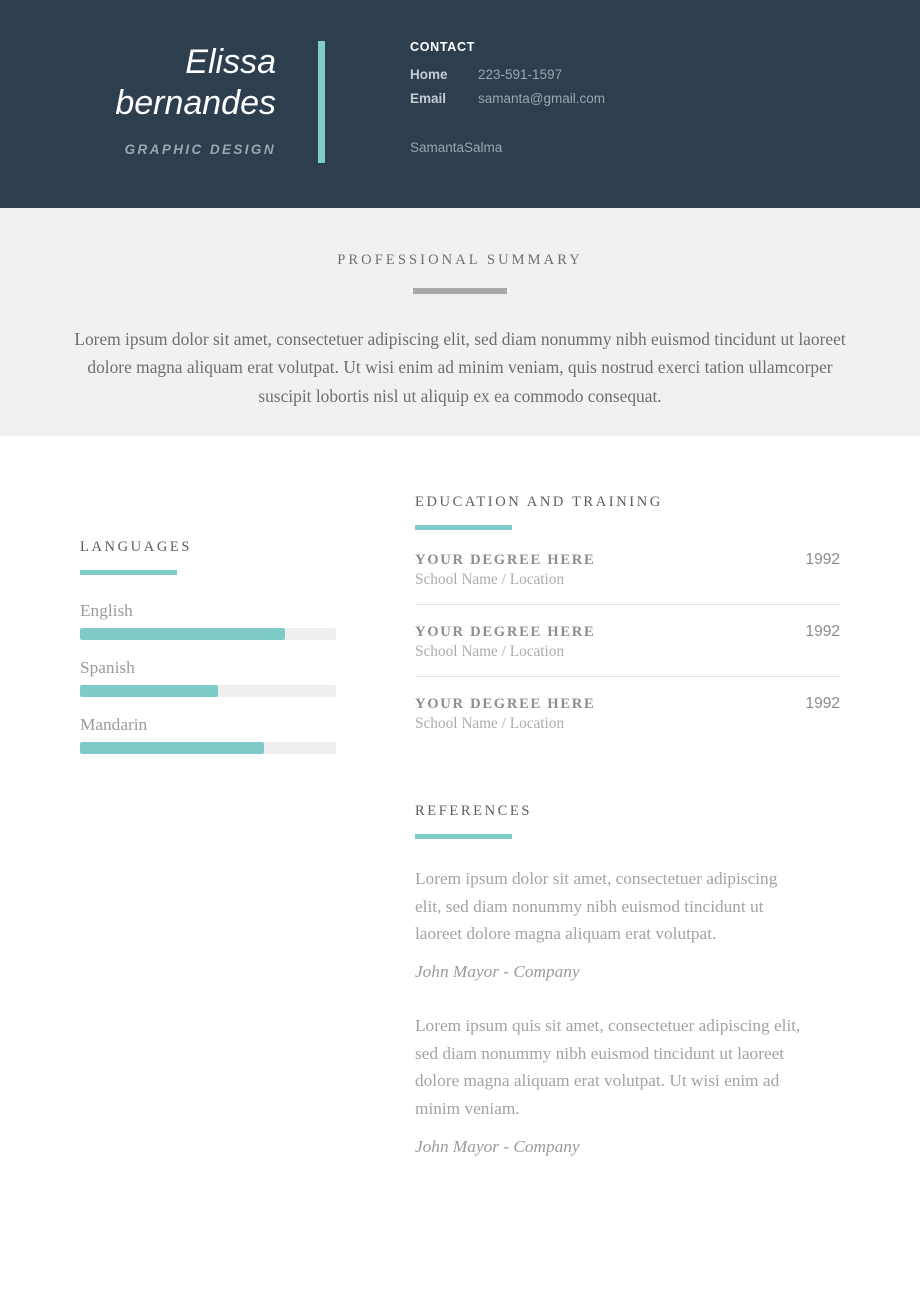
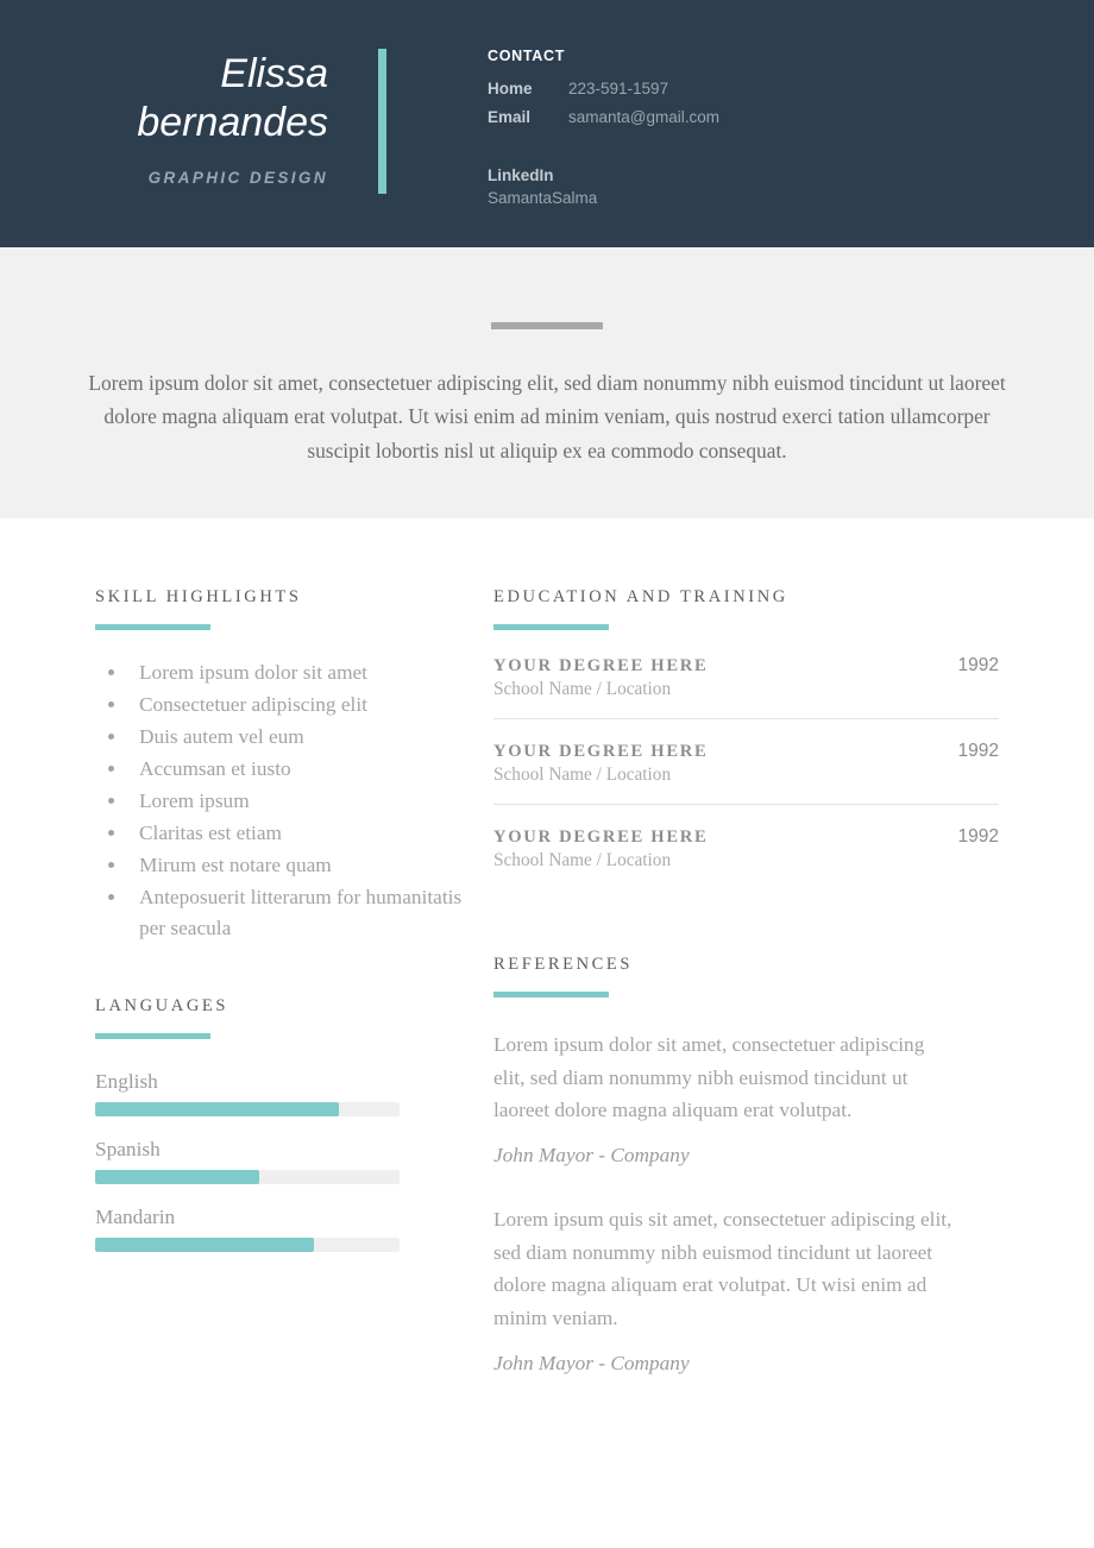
  Elissa
  bernandes
  GRAPHIC DESIGN
  CONTACT
  Home
  223-591-1597
  Email
  samanta@gmail.com
+ LinkedIn
  SamantaSalma
- PROFESSIONAL SUMMARY
  Lorem ipsum dolor sit amet, consectetuer adipiscing elit, sed diam nonummy nibh euismod tincidunt ut laoreet dolore magna aliquam erat volutpat. Ut wisi enim ad minim veniam, quis nostrud exerci tation ullamcorper suscipit lobortis nisl ut aliquip ex ea commodo consequat.
+ SKILL HIGHLIGHTS
+ Lorem ipsum dolor sit amet
+ Consectetuer adipiscing elit
+ Duis autem vel eum
+ Accumsan et iusto
+ Lorem ipsum
+ Claritas est etiam
+ Mirum est notare quam
+ Anteposuerit litterarum for humanitatis per seacula
  LANGUAGES
  English
  Spanish
  Mandarin
  EDUCATION AND TRAINING
  YOUR DEGREE HERE
  1992
  School Name / Location
  YOUR DEGREE HERE
  1992
  School Name / Location
  YOUR DEGREE HERE
  1992
  School Name / Location
  REFERENCES
  Lorem ipsum dolor sit amet, consectetuer adipiscing elit, sed diam nonummy nibh euismod tincidunt ut laoreet dolore magna aliquam erat volutpat.
  John Mayor - Company
  Lorem ipsum quis sit amet, consectetuer adipiscing elit, sed diam nonummy nibh euismod tincidunt ut laoreet dolore magna aliquam erat volutpat. Ut wisi enim ad minim veniam.
  John Mayor - Company
